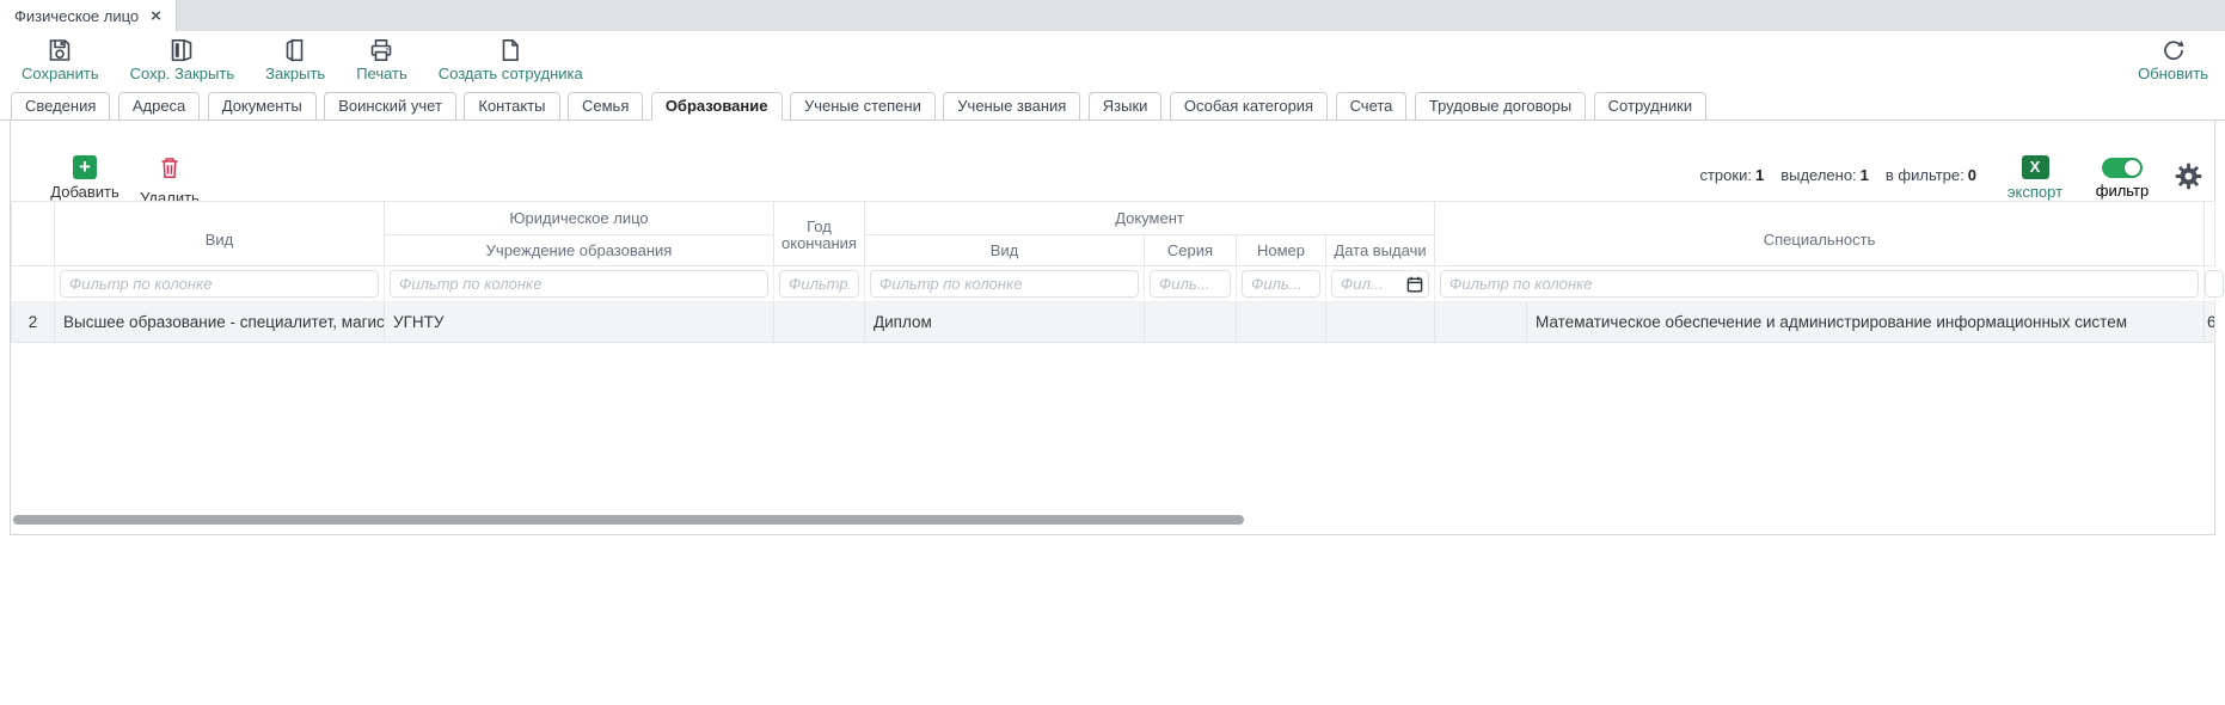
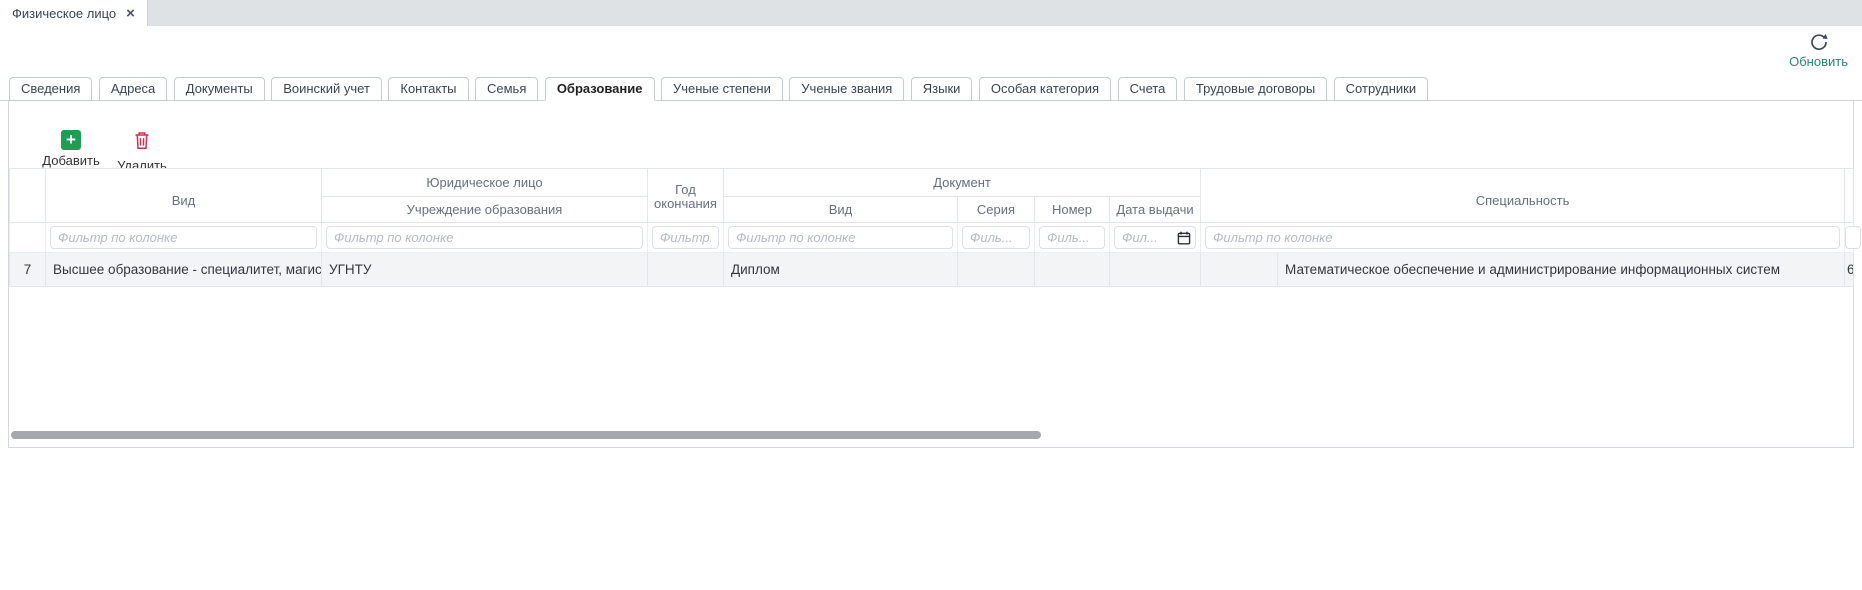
  Физическое лицо
  ×
- Сохранить
- Сохр. Закрыть
- Закрыть
- Печать
- Создать сотрудника
  Обновить
  Сведения Адреса Документы Воинский учет Контакты Семья Образование Ученые степени Ученые звания Языки Особая категория Счета Трудовые договоры Сотрудники
  +
  Добавить
  Удалить
- строки: 1
- выделено: 1
- в фильтре: 0
- X
- экспорт
- фильтр
  	Вид	Юридическое лицо	Год окончания	Документ	Специальность
  Учреждение образования	Вид	Серия	Номер	Дата выдачи
  	Фильтр по колонке	Фильтр по колонке	Фильтр	Фильтр по колонке	Филь...	Филь...	Фил...	Фильтр по колонке
- 2	Высшее образование - специалитет, магис	УГНТУ		Диплом					Математическое обеспечение и администрирование информационных систем	6
+ 7	Высшее образование - специалитет, магис	УГНТУ		Диплом					Математическое обеспечение и администрирование информационных систем	6
